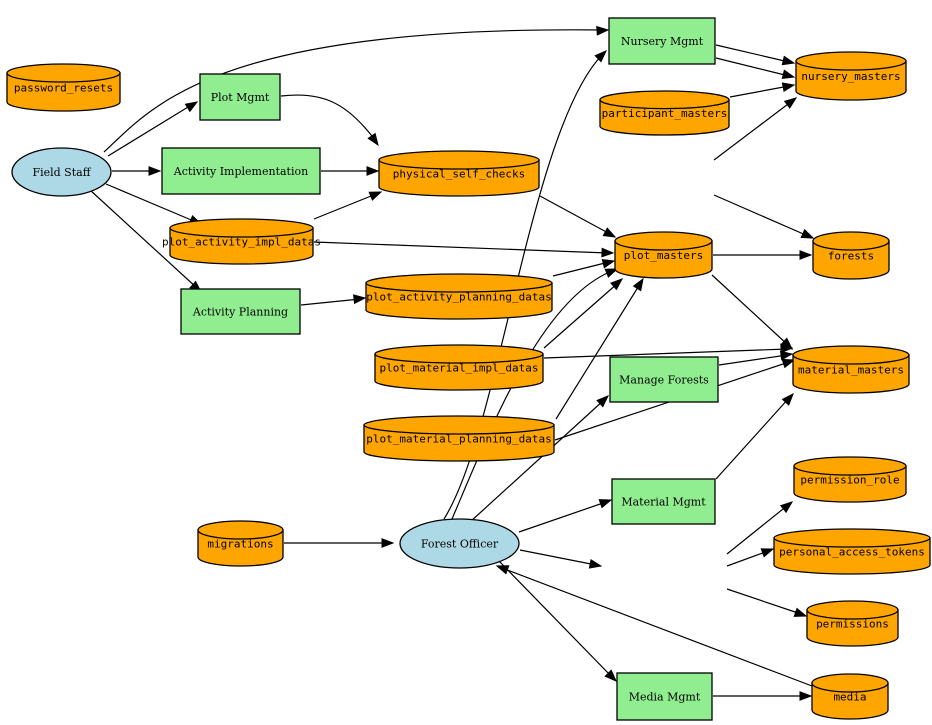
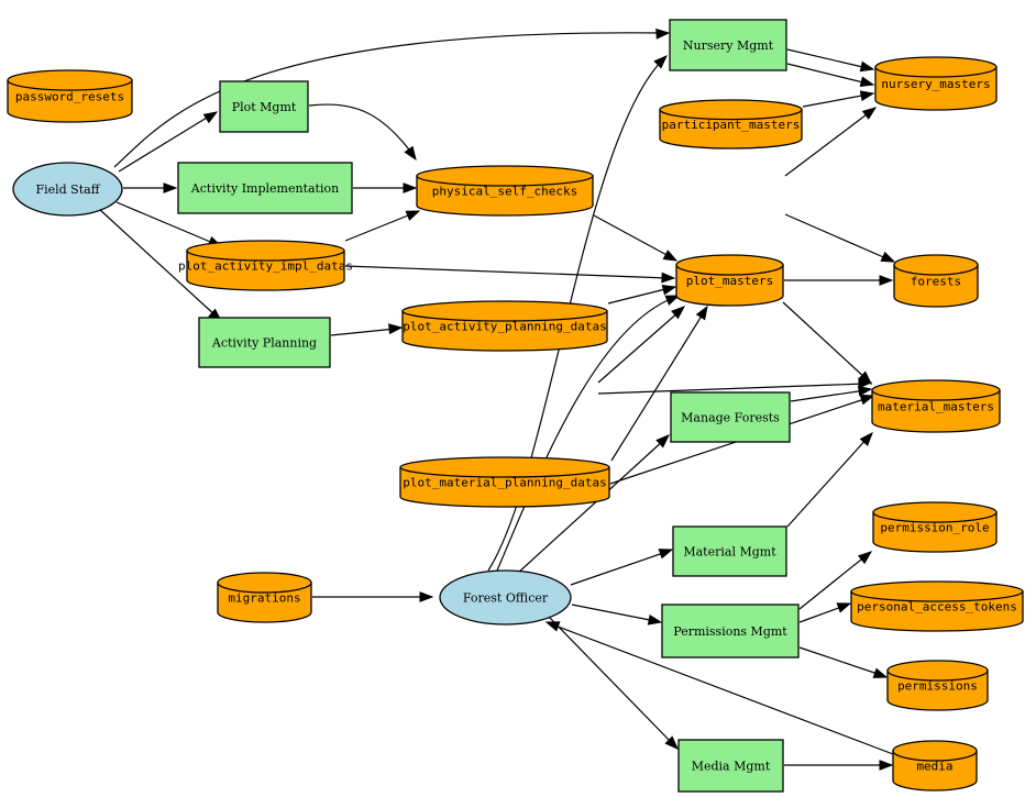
  password_resets
  Field Staff
  Plot Mgmt
  Activity Implementation
  plot_activity_impl_datas
  Activity Planning
  physical_self_checks
  plot_activity_planning_datas
- plot_material_impl_datas
  plot_material_planning_datas
  migrations
  Forest Officer
  Nursery Mgmt
  participant_masters
  plot_masters
  Manage Forests
  Material Mgmt
+ Permissions Mgmt
  Media Mgmt
  nursery_masters
  forests
  material_masters
  permission_role
  personal_access_tokens
  permissions
  media
